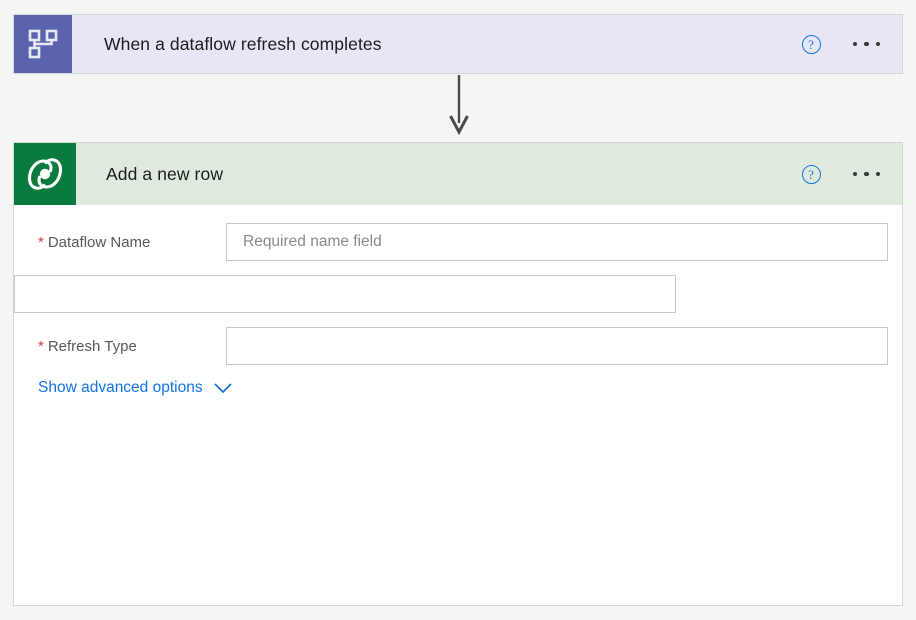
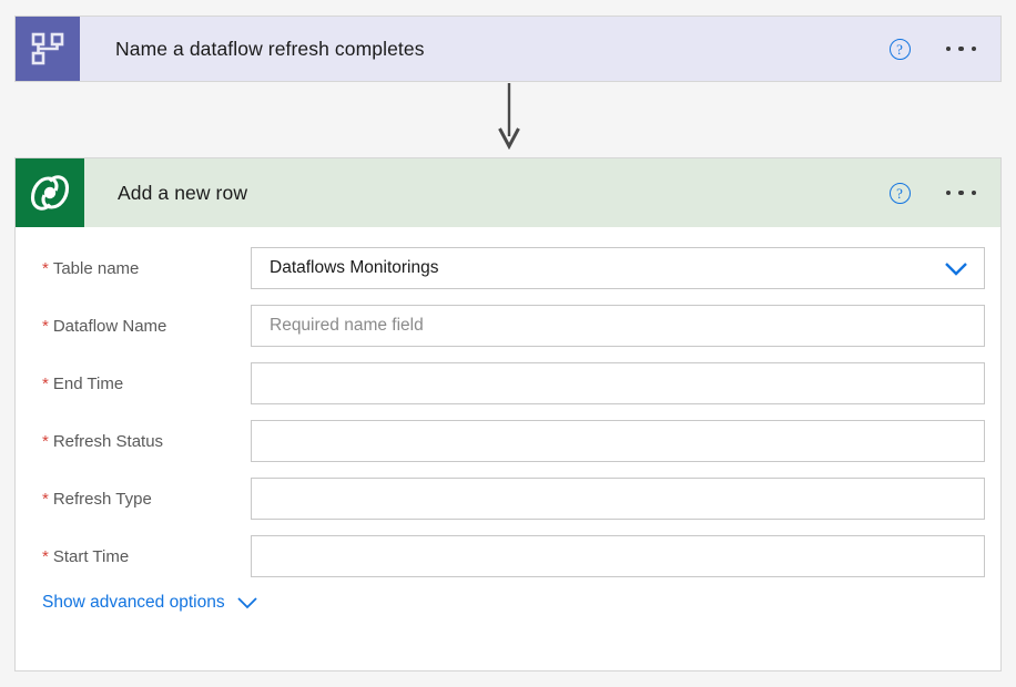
- When a dataflow refresh completes
+ Name a dataflow refresh completes
  ?
  Add a new row
  ?
+ * Table name
+ Dataflows Monitorings
  * Dataflow Name
  Required name field
+ * End Time
+ * Refresh Status
  * Refresh Type
+ * Start Time
  Show advanced options
